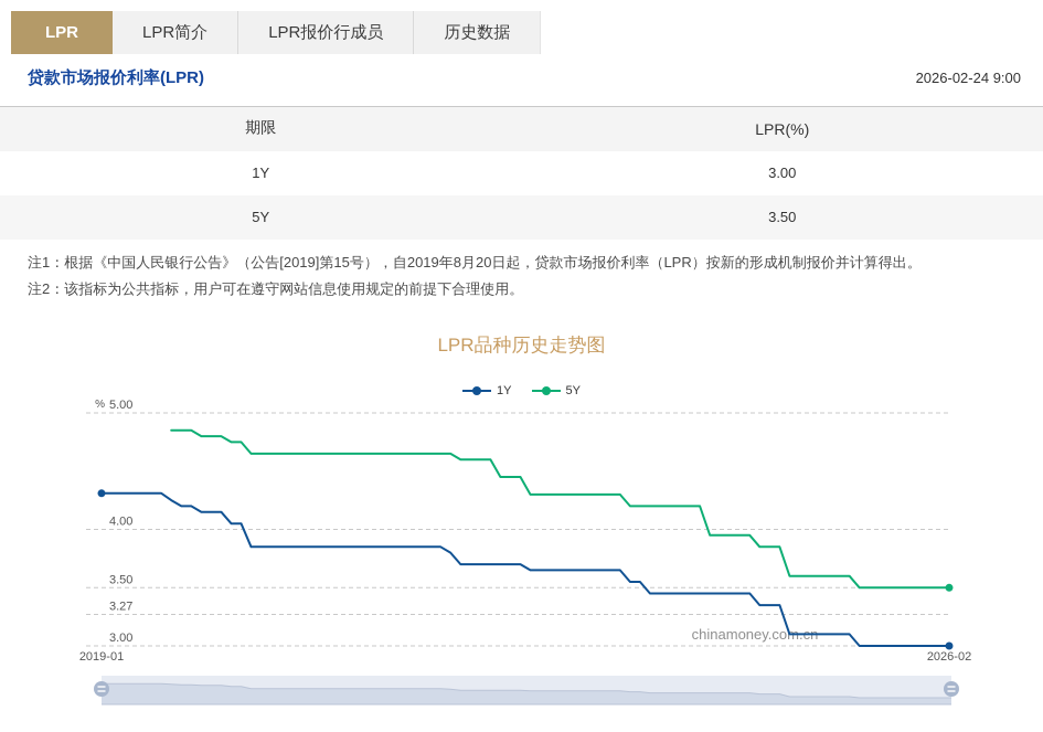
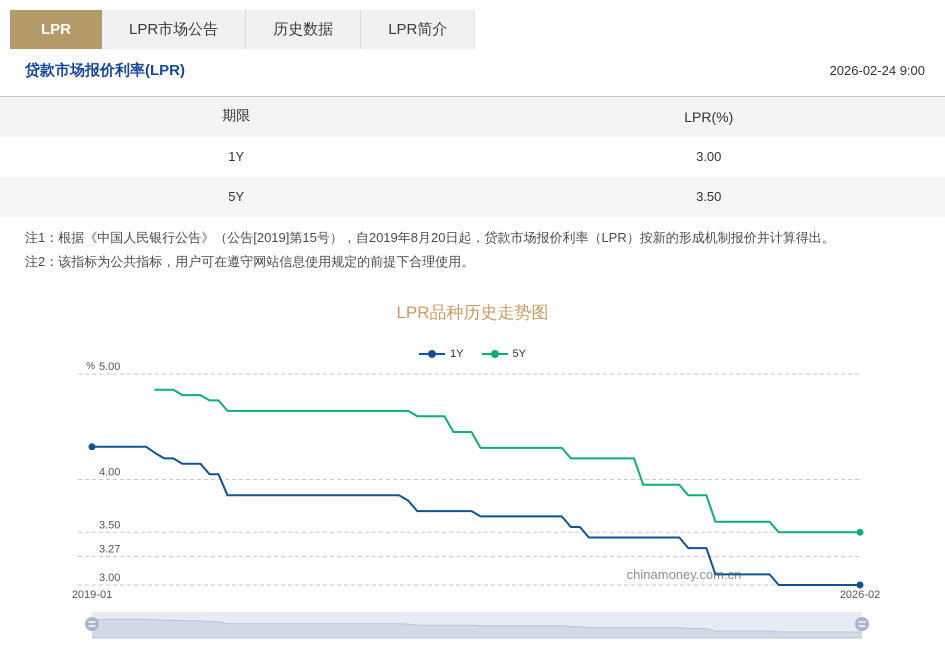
  LPR
+ LPR市场公告
- LPR简介
+ 历史数据
- LPR报价行成员
- 历史数据
+ LPR简介
  贷款市场报价利率(LPR)
  2026-02-24 9:00
  期限	LPR(%)
  1Y	3.00
  5Y	3.50
  注1：根据《中国人民银行公告》（公告[2019]第15号），自2019年8月20日起，贷款市场报价利率（LPR）按新的形成机制报价并计算得出。
  注2：该指标为公共指标，用户可在遵守网站信息使用规定的前提下合理使用。
  LPR品种历史走势图
  1Y
  5Y
  %
  5.00
  3.27
  4.00
  3.50
  3.00
  2019-01
  2026-02
  chinamoney.co
